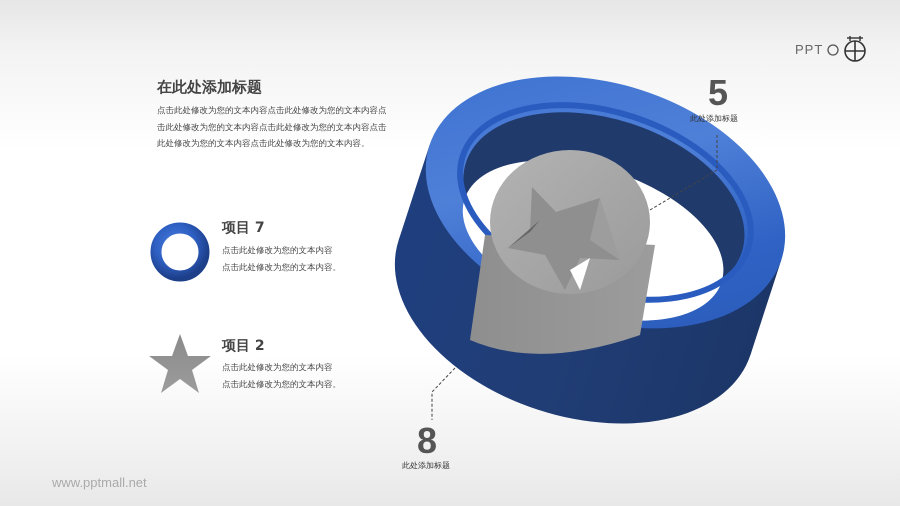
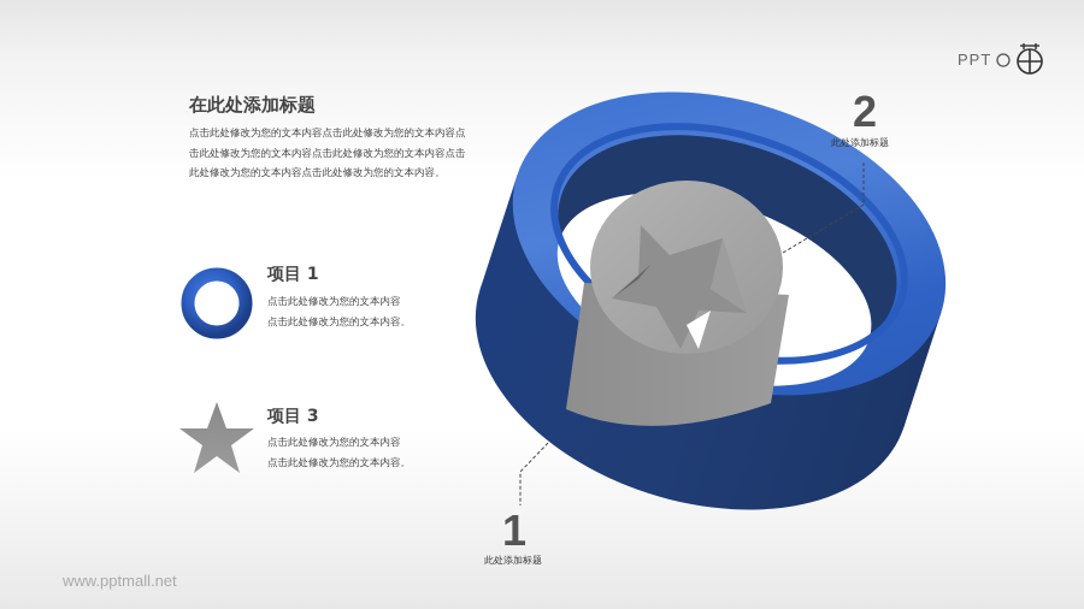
  PPT
  在此处添加标题
  点击此处修改为您的文本内容点击此处修改为您的文本内容点击此处修改为您的文本内容点击此处修改为您的文本内容点击此处修改为您的文本内容点击此处修改为您的文本内容。
- 项目 7
+ 项目 1
  点击此处修改为您的文本内容
  点击此处修改为您的文本内容。
- 项目 2
+ 项目 3
  点击此处修改为您的文本内容
  点击此处修改为您的文本内容。
- 5
+ 2
  此处添加标题
- 8
+ 1
  此处添加标题
  www.pptmall.net
